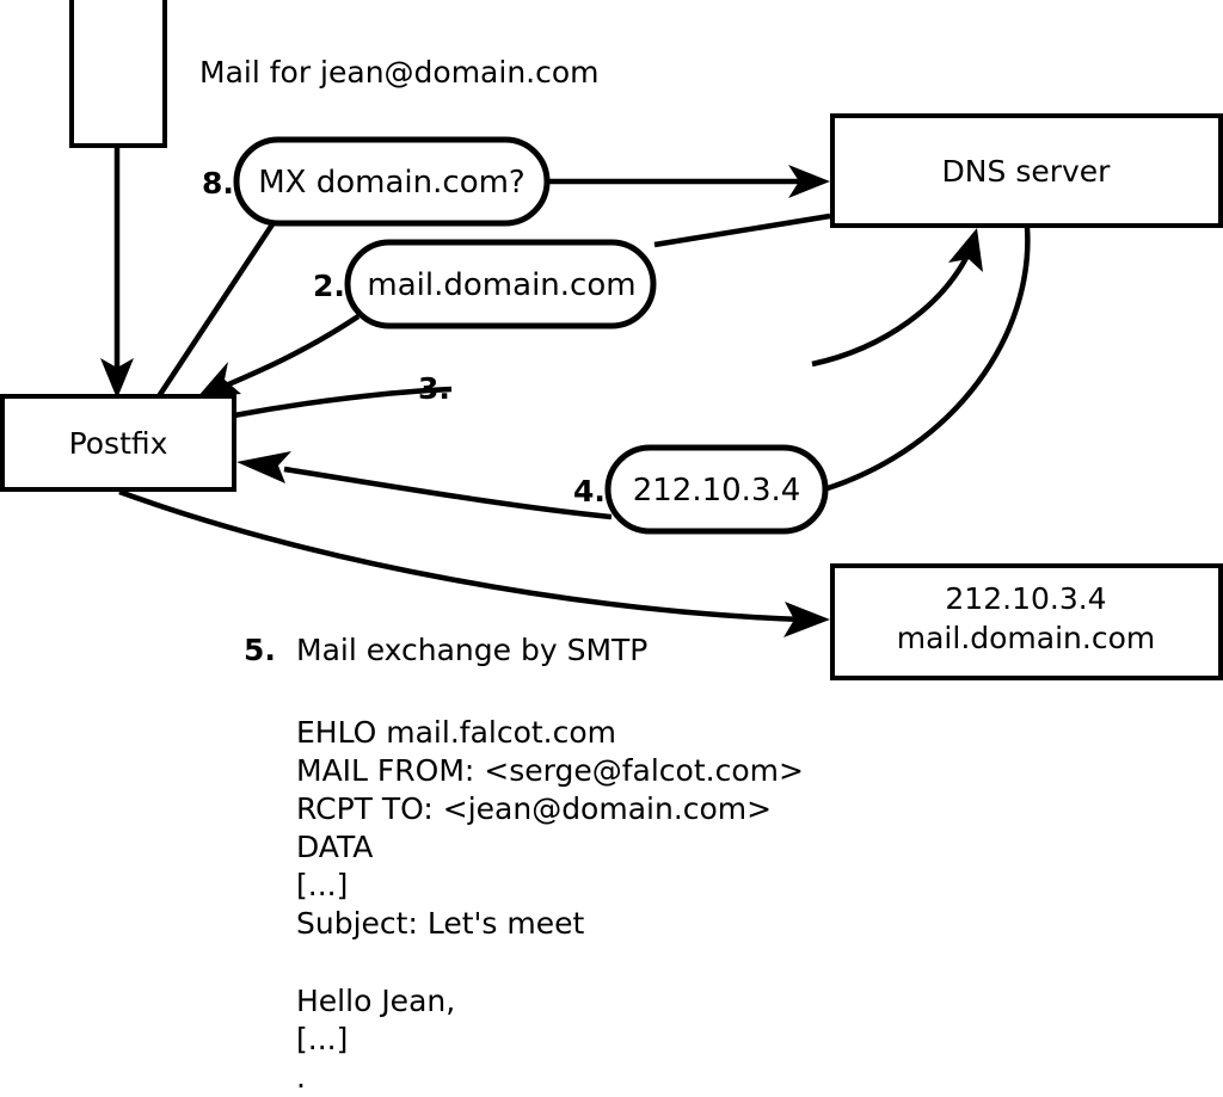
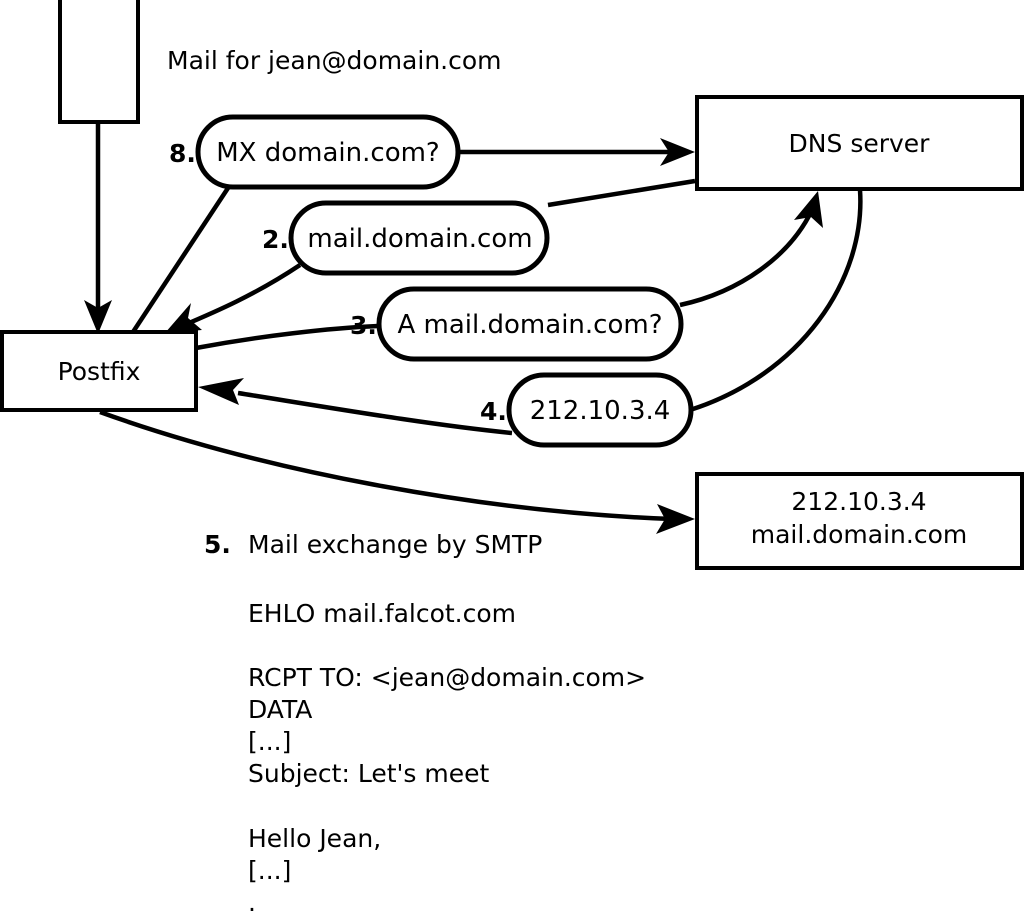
  Postfix
  DNS server
  212.10.3.4
  mail.domain.com
  MX domain.com?
  8.
  mail.domain.com
  2.
+ A mail.domain.com?
  3.
  212.10.3.4
  4.
  Mail for jean@domain.com
  5.
  Mail exchange by SMTP
  EHLO mail.falcot.com
- MAIL FROM: <serge@falcot.com>
  RCPT TO: <jean@domain.com>
  DATA
  [...]
  Subject: Let's meet
  Hello Jean,
  [...]
  .
